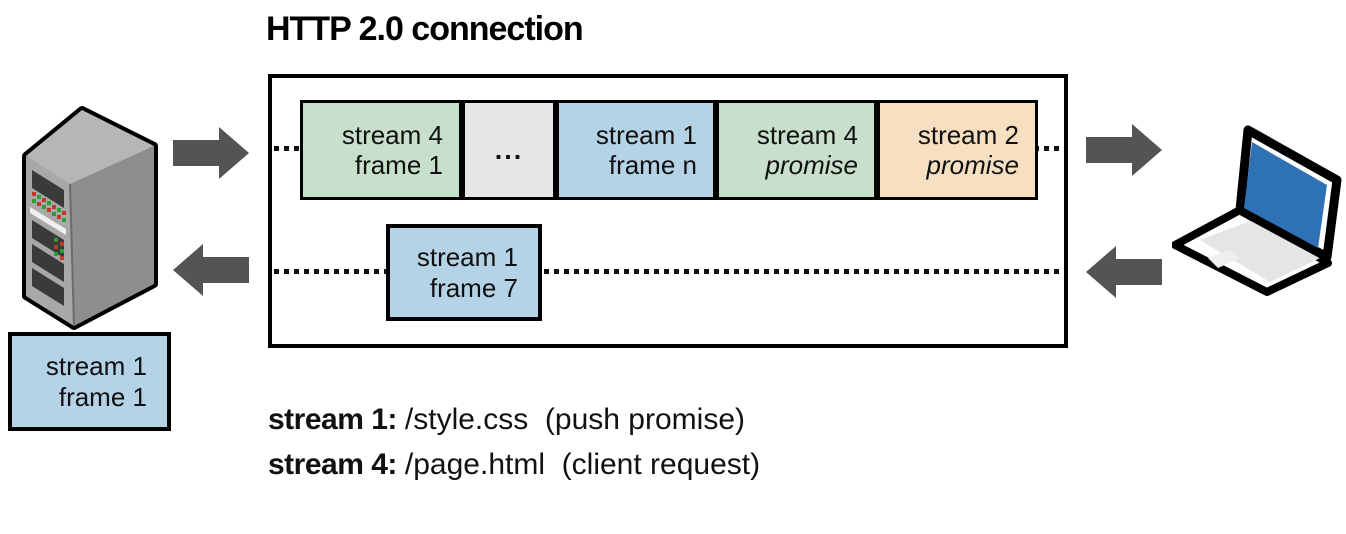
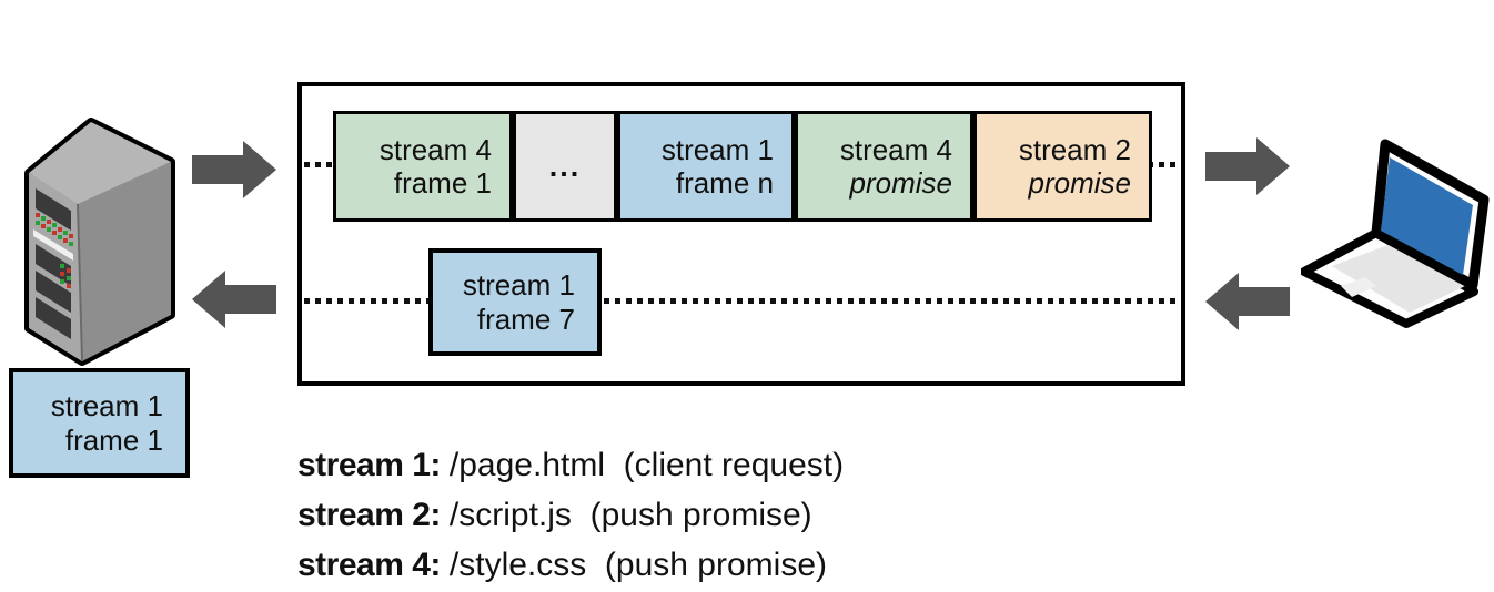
- HTTP 2.0 connection
  stream 4
  frame 1
  ...
  stream 1
  frame n
  stream 4
  promise
  stream 2
  promise
  stream 1
  frame 7
  stream 1
  frame 1
- stream 1: /style.css (push promise)
+ stream 1: /page.html (client request)
+ stream 2: /script.js (push promise)
- stream 4: /page.html (client request)
+ stream 4: /style.css (push promise)
